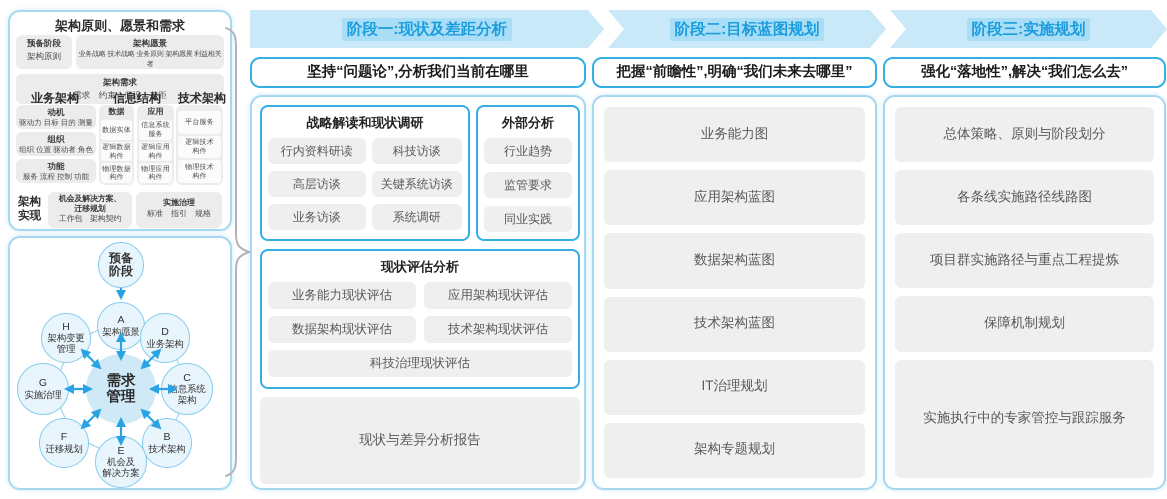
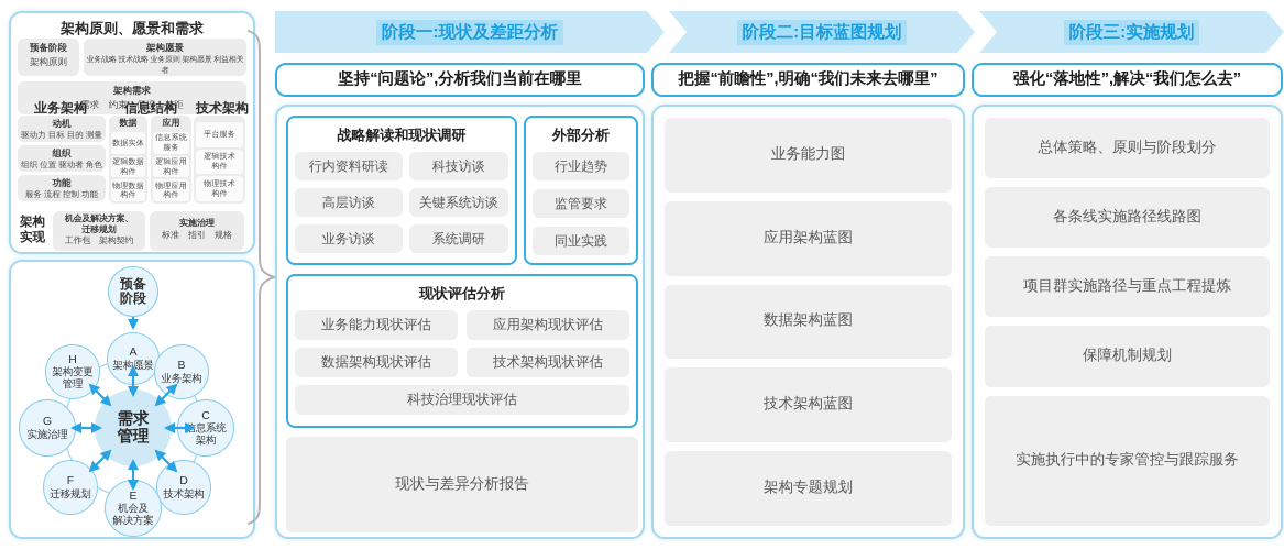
  架构原则、愿景和需求
  预备阶段
  架构原则
  架构愿景
  架构需求
  需求 约束 假设 差距
  业务架构
  信息结构
  技术架构
  动机
  驱动力 目标 目的 测量
  组织
  组织 位置 驱动者 角色
  功能
  服务 流程 控制 功能
  数据
  数据实体
  逻辑数据
  构件
  物理数据
  构件
  应用
  信息系统
  服务
  逻辑应用
  构件
  物理应用
  构件
  平台服务
  逻辑技术
  构件
  物理技术
  构件
  架构
  实现
  机会及解决方案、
  迁移规划
  工作包 架构契约
  实施治理
  标准 指引 规格
  预备
  阶段
  A
  架构愿景
- D
+ B
  业务架构
  C
  息系统
  架构
- B
+ D
  技术架构
  E
  机会及
  解决方案
  F
  迁移规划
  G
  实施治理
  H
  架构变更
  管理
  需求
  管理
  阶段一:现状及差距分析
  阶段二:目标蓝图规划
  阶段三:实施规划
  坚持“问题论”,分析我们当前在哪里
  把握“前瞻性”,明确“我们未来去哪里”
  强化“落地性”,解决“我们怎么去”
  战略解读和现状调研
  行内资料研读
  科技访谈
  高层访谈
  关键系统访谈
  业务访谈
  系统调研
  外部分析
  行业趋势
  监管要求
  同业实践
  现状评估分析
  业务能力现状评估
  应用架构现状评估
  数据架构现状评估
  技术架构现状评估
  科技治理现状评估
  现状与差异分析报告
  业务能力图
  应用架构蓝图
  数据架构蓝图
  技术架构蓝图
- IT治理规划
  架构专题规划
  总体策略、原则与阶段划分
  各条线实施路径线路图
  项目群实施路径与重点工程提炼
  保障机制规划
  实施执行中的专家管控与跟踪服务
